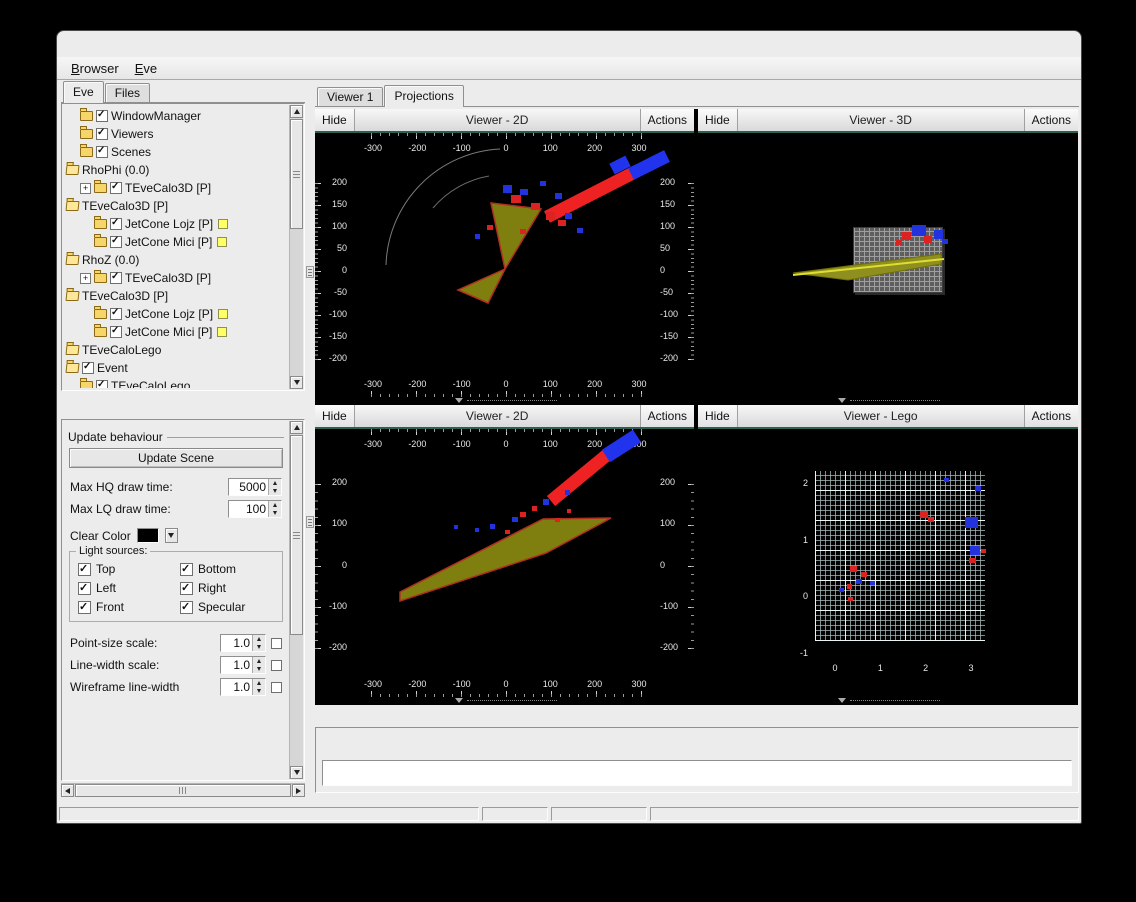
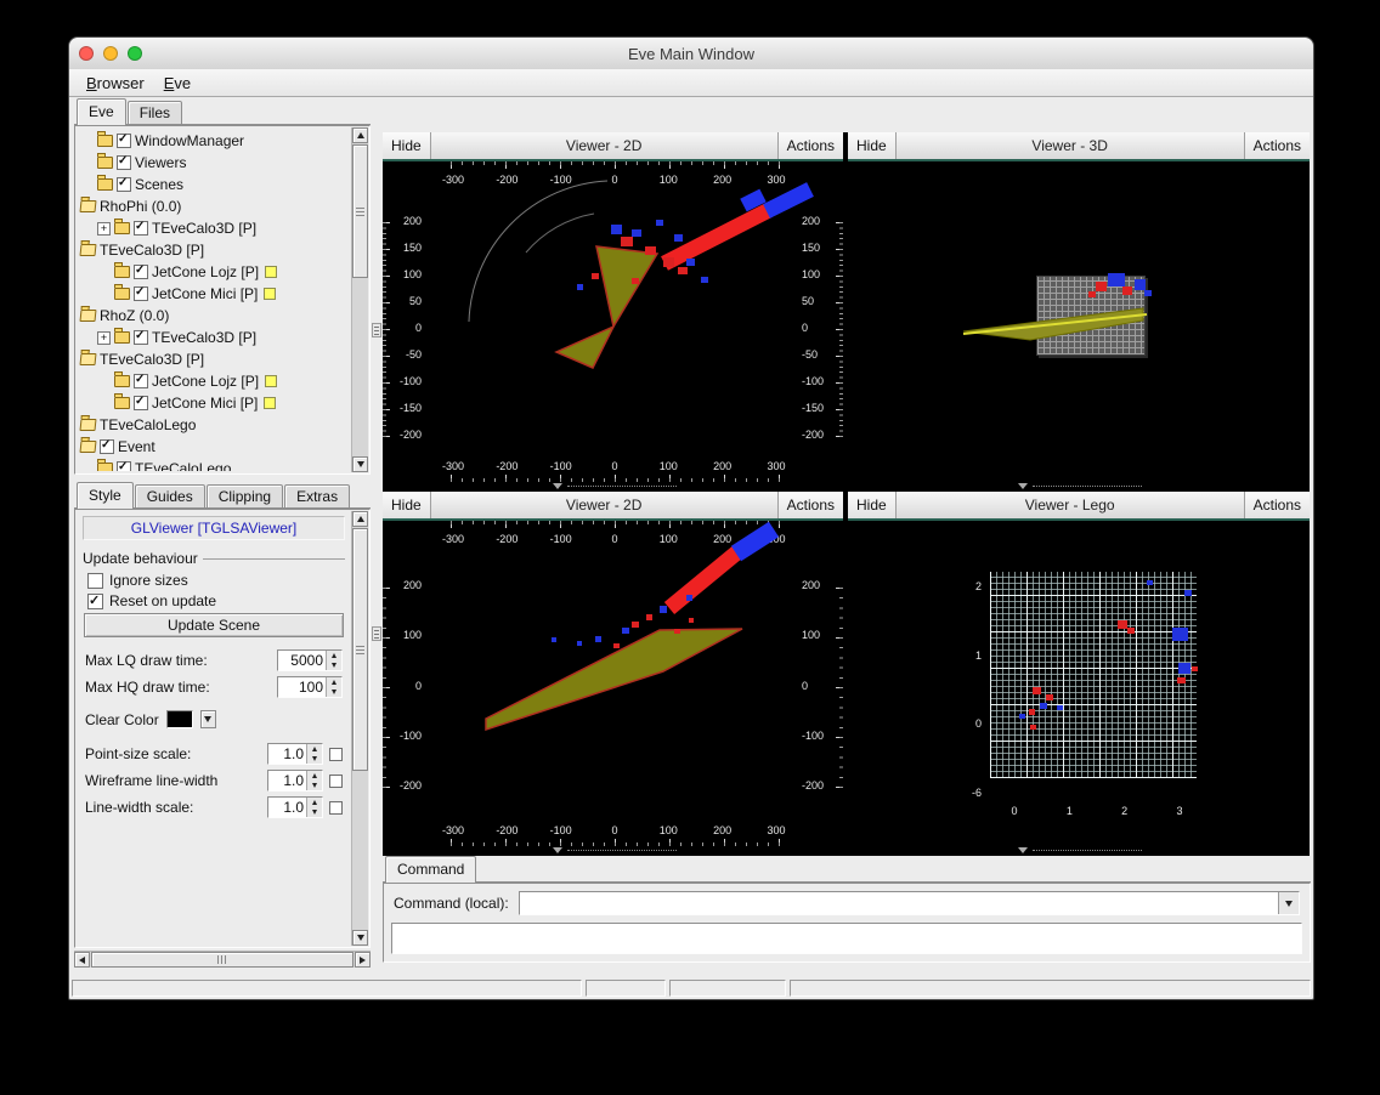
+ Eve Main Window
  Browser
  Eve
  Eve
  Files
  WindowManager
  Viewers
  Scenes
  RhoPhi (0.0)
  +
  TEveCalo3D [P]
  TEveCalo3D [P]
  JetCone Lojz [P]
  JetCone Mici [P]
  RhoZ (0.0)
  +
  TEveCalo3D [P]
  TEveCalo3D [P]
  JetCone Lojz [P]
  JetCone Mici [P]
  TEveCaloLego
  Event
  TEveCaloLego
+ Style
+ Guides
+ Clipping
+ Extras
+ GLViewer [TGLSAViewer]
  Update behaviour
+ Ignore sizes
+ Reset on update
  Update Scene
- Max HQ draw time:
+ Max LQ draw time:
  5000
- Max LQ draw time:
+ Max HQ draw time:
  100
  Clear Color
- Light sources:
- Top
- Bottom
- Left
- Right
- Front
- Specular
  Point-size scale:
  1.0
- Line-width scale:
+ Wireframe line-width
  1.0
- Wireframe line-width
+ Line-width scale:
  1.0
- Viewer 1
- Projections
  Hide
  Viewer - 2D
  Actions
  -300
  -200
  -100
  0
  100
  200
  300
  -300
  -200
  -100
  0
  100
  200
  300
  200
  150
  100
  50
  0
  -50
  -100
  -150
  -200
  200
  150
  100
  50
  0
  -50
  -100
  -150
  -200
  Hide
  Viewer - 2D
  Actions
  -300
  -200
  -100
  0
  100
  200
  -300
  -200
  -100
  0
  100
  200
  300
  200
  100
  0
  -100
  -200
  200
  100
  0
  -100
  -200
  Hide
  Viewer - 3D
  Actions
  Hide
  Viewer - Lego
  Actions
  0
  1
  2
  3
  2
  1
  0
- -1
+ -6
+ Command
+ Command (local):
